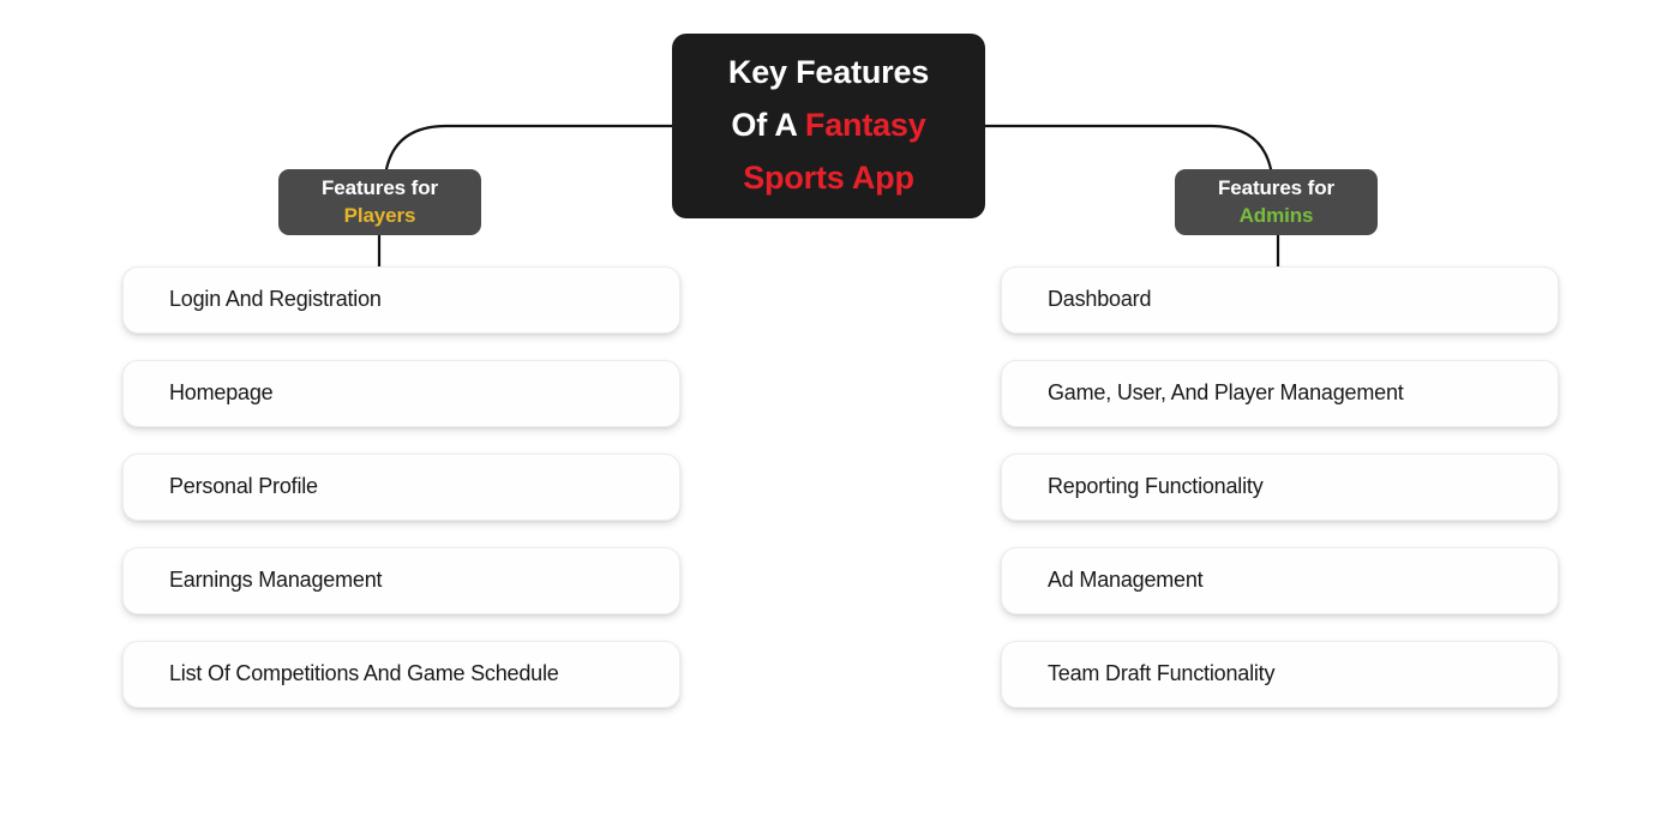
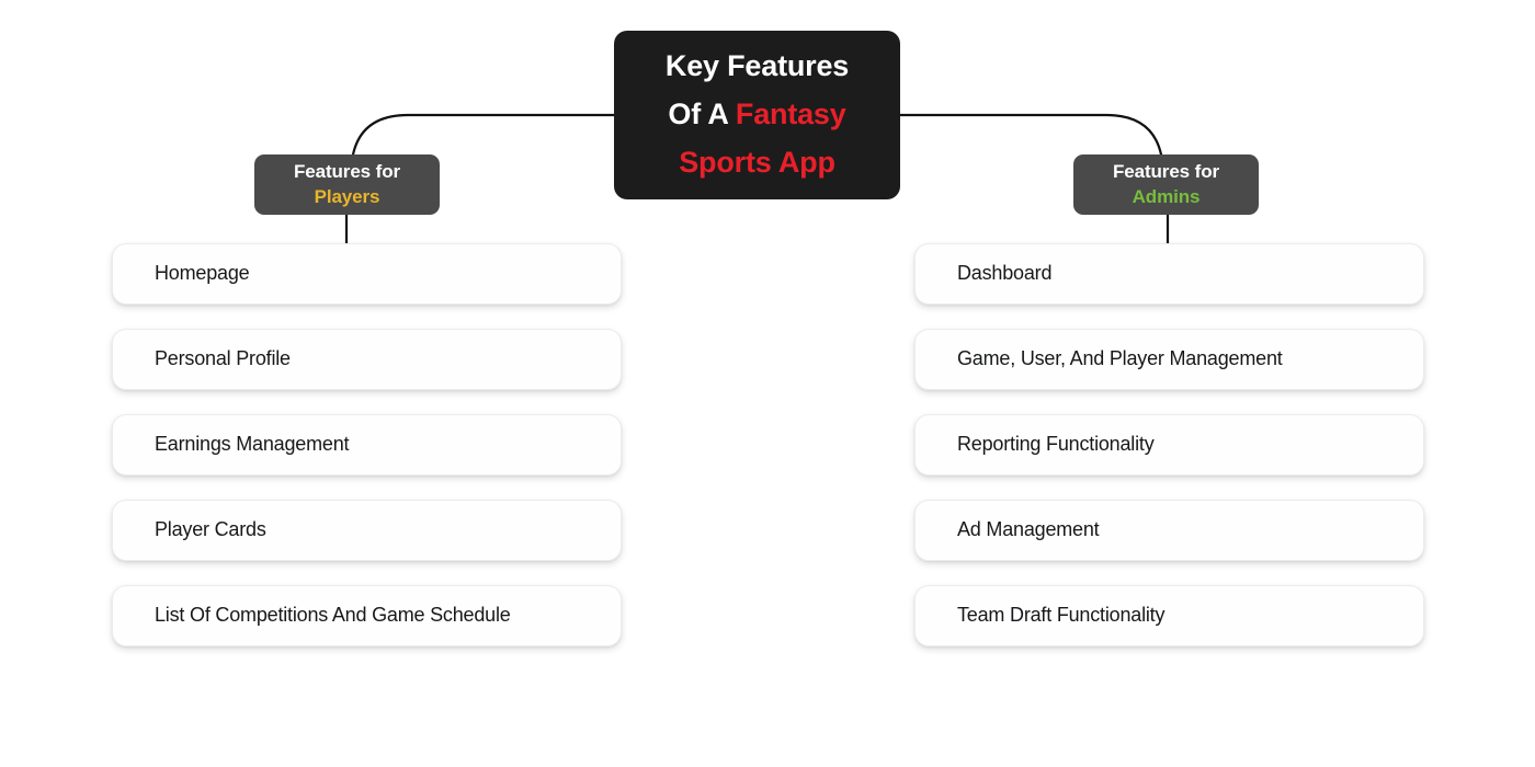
  Key Features
  Of A Fantasy
  Sports App
  Features for
  Players
  Features for
  Admins
- Login And Registration
  Homepage
  Personal Profile
  Earnings Management
+ Player Cards
  List Of Competitions And Game Schedule
  Dashboard
  Game, User, And Player Management
  Reporting Functionality
  Ad Management
  Team Draft Functionality
